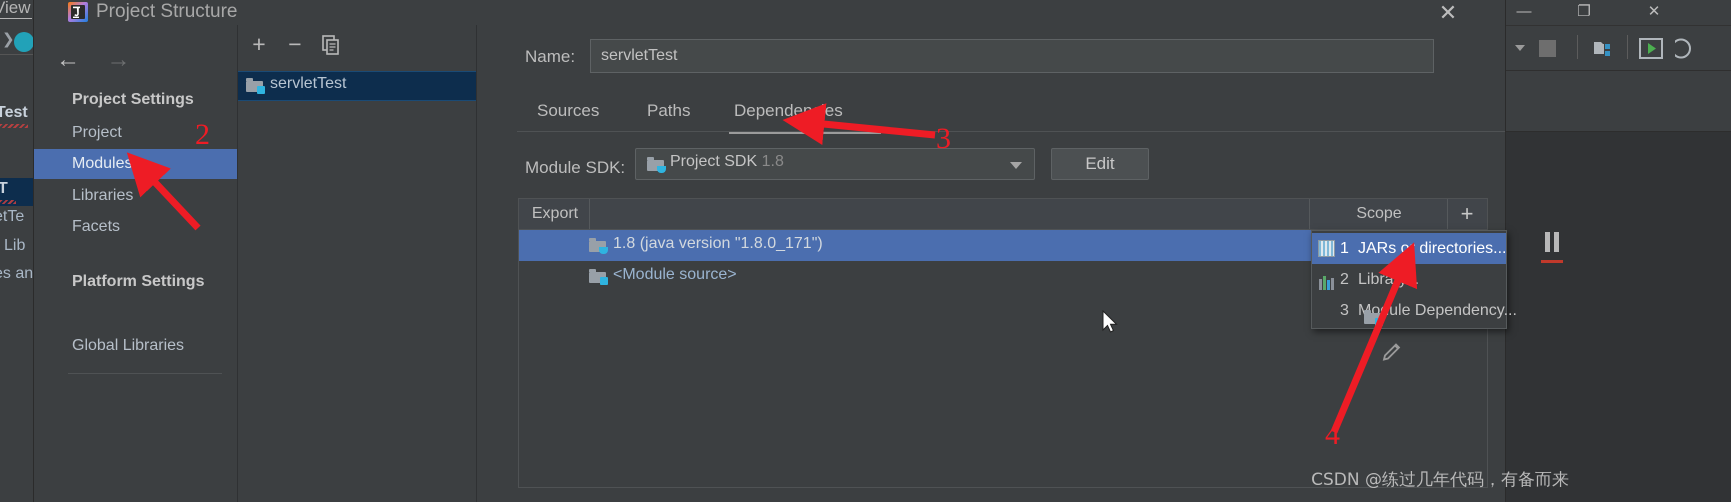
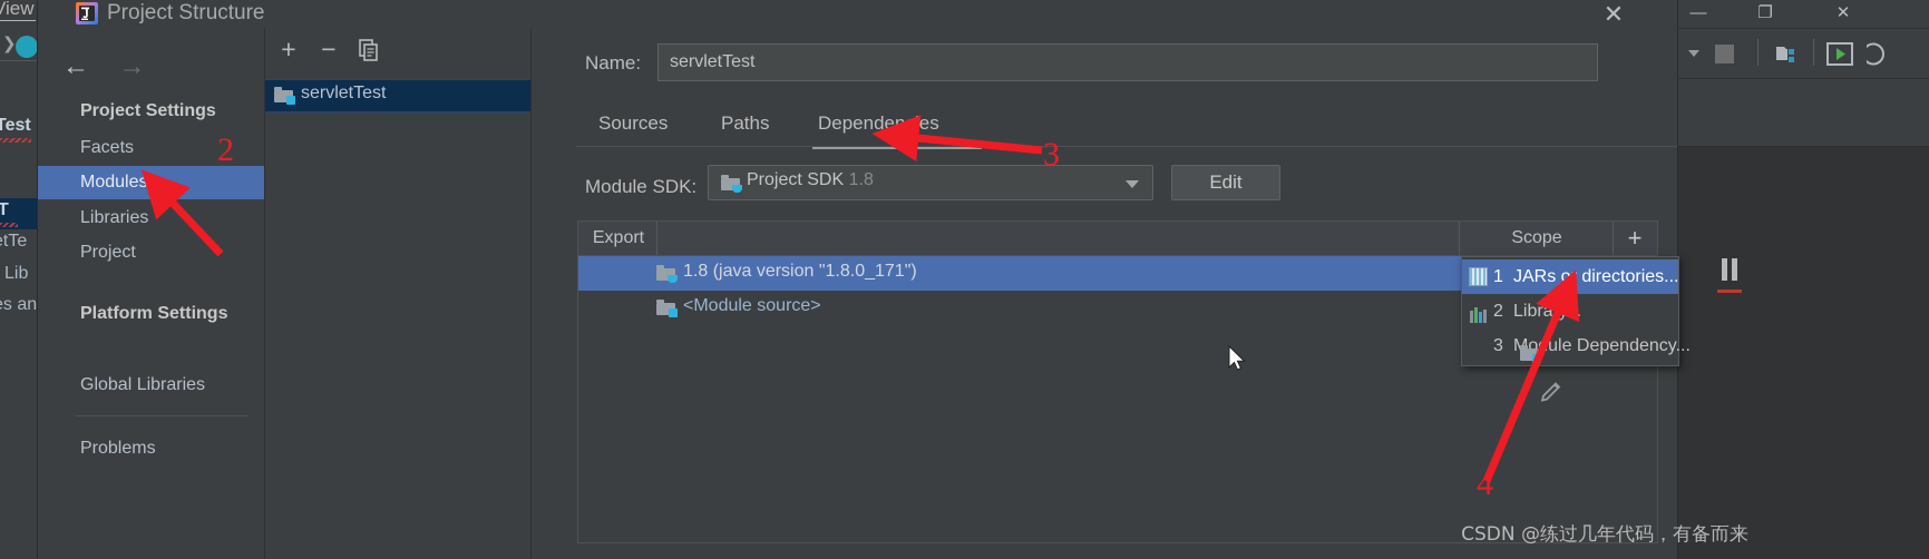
  iew
  ❯
  Test
  T
  tTe
  Lib
  s an
  —
  ❐
  ✕
  Project Structure
  ✕
  ← →
  Project Settings
  Platform Settings
- Project
+ Facets
  Modules
  Libraries
- Facets
+ Project
  Global Libraries
+ Problems
  +
  −
  servletTest
  Name:
  servletTest
  Sources
  Paths
  Dependencies
  Module SDK:
  Project SDK 1.8
  Edit
  Export
  Scope
  +
  1.8 (java version "1.8.0_171")
  <Module source>
  1
  JARs or directories...
  2
  Libray...
  3
  oule Dependency...
  2
  3
  4
  CSDN @练过几年代码，有备而来
